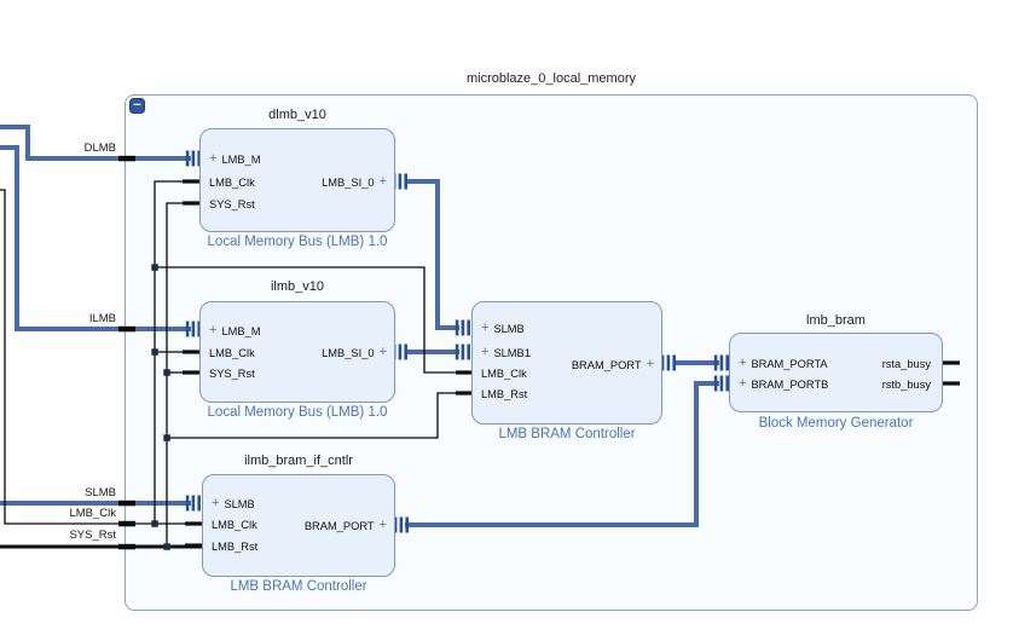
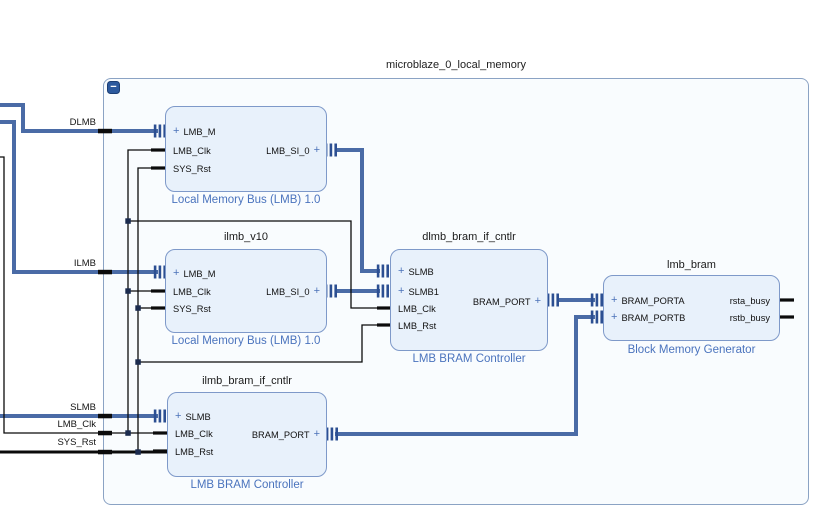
  microblaze_0_local_memory
  −
  DLMB
  ILMB
  SLMB
  LMB_Clk
  SYS_Rst
- dlmb_v10
  +
  LMB_M
  LMB_Clk
  SYS_Rst
  LMB_SI_0
  +
  Local Memory Bus (LMB) 1.0
  ilmb_v10
  +
  LMB_M
  LMB_Clk
  SYS_Rst
  LMB_SI_0
  +
  Local Memory Bus (LMB) 1.0
+ dlmb_bram_if_cntlr
  +
  SLMB
  +
  SLMB1
  LMB_Clk
  LMB_Rst
  BRAM_PORT
  +
  LMB BRAM Controller
  lmb_bram
  +
  BRAM_PORTA
  +
  BRAM_PORTB
  rsta_busy
  rstb_busy
  Block Memory Generator
  ilmb_bram_if_cntlr
  +
  SLMB
  LMB_Clk
  LMB_Rst
  BRAM_PORT
  +
  LMB BRAM Controller
